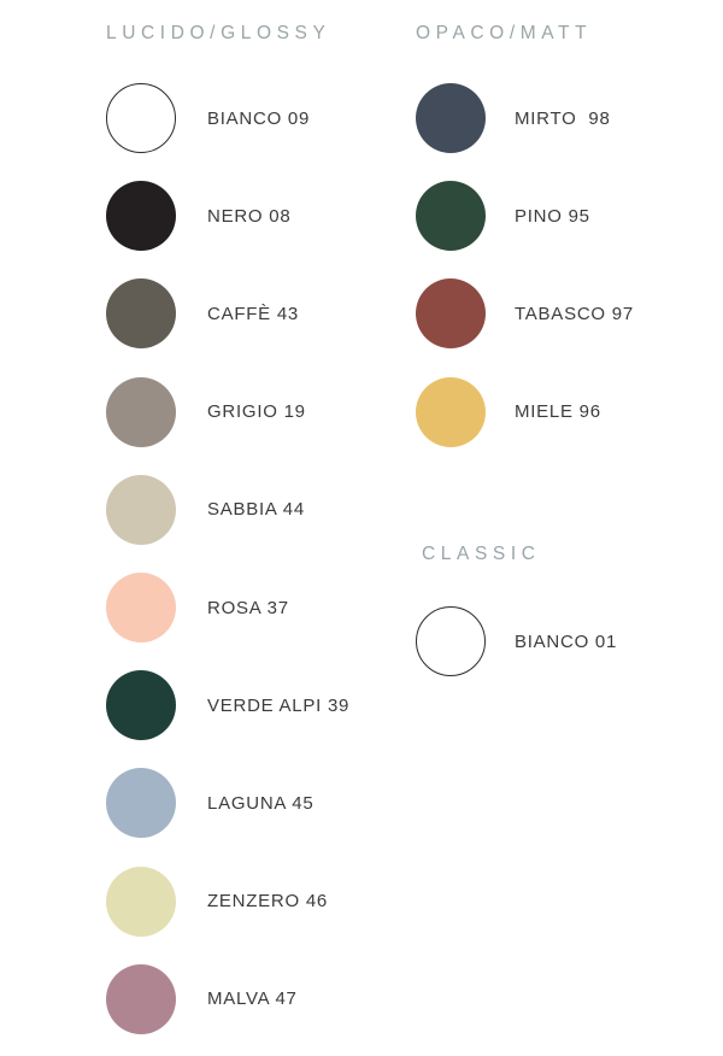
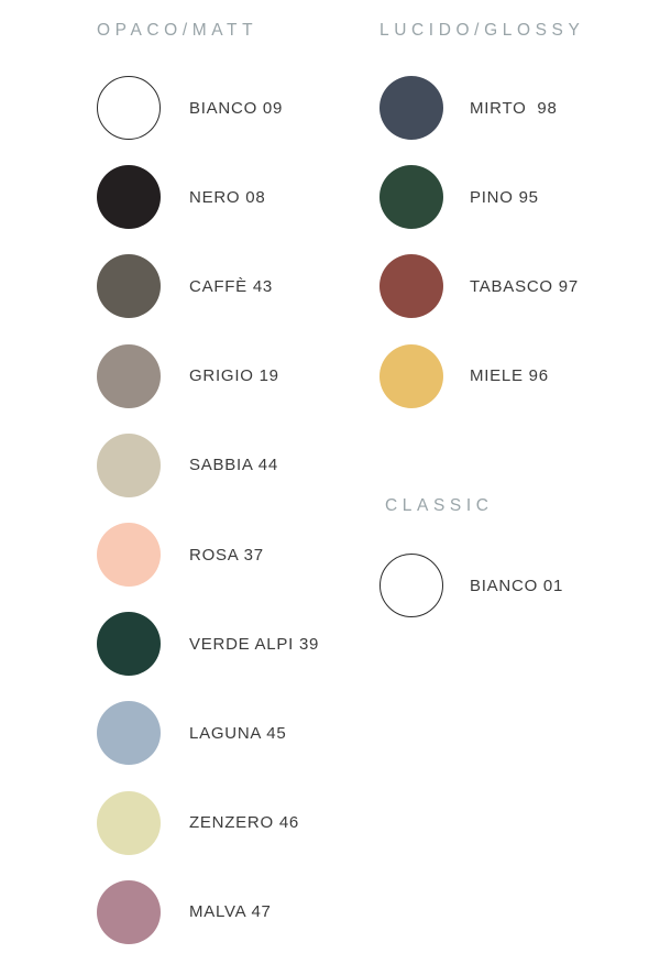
- LUCIDO/GLOSSY
+ OPACO/MATT
  BIANCO 09
  NERO 08
  CAFFÈ 43
  GRIGIO 19
  SABBIA 44
  ROSA 37
  VERDE ALPI 39
  LAGUNA 45
  ZENZERO 46
  MALVA 47
- OPACO/MATT
+ LUCIDO/GLOSSY
  MIRTO 98
  PINO 95
  TABASCO 97
  MIELE 96
  CLASSIC
  BIANCO 01
